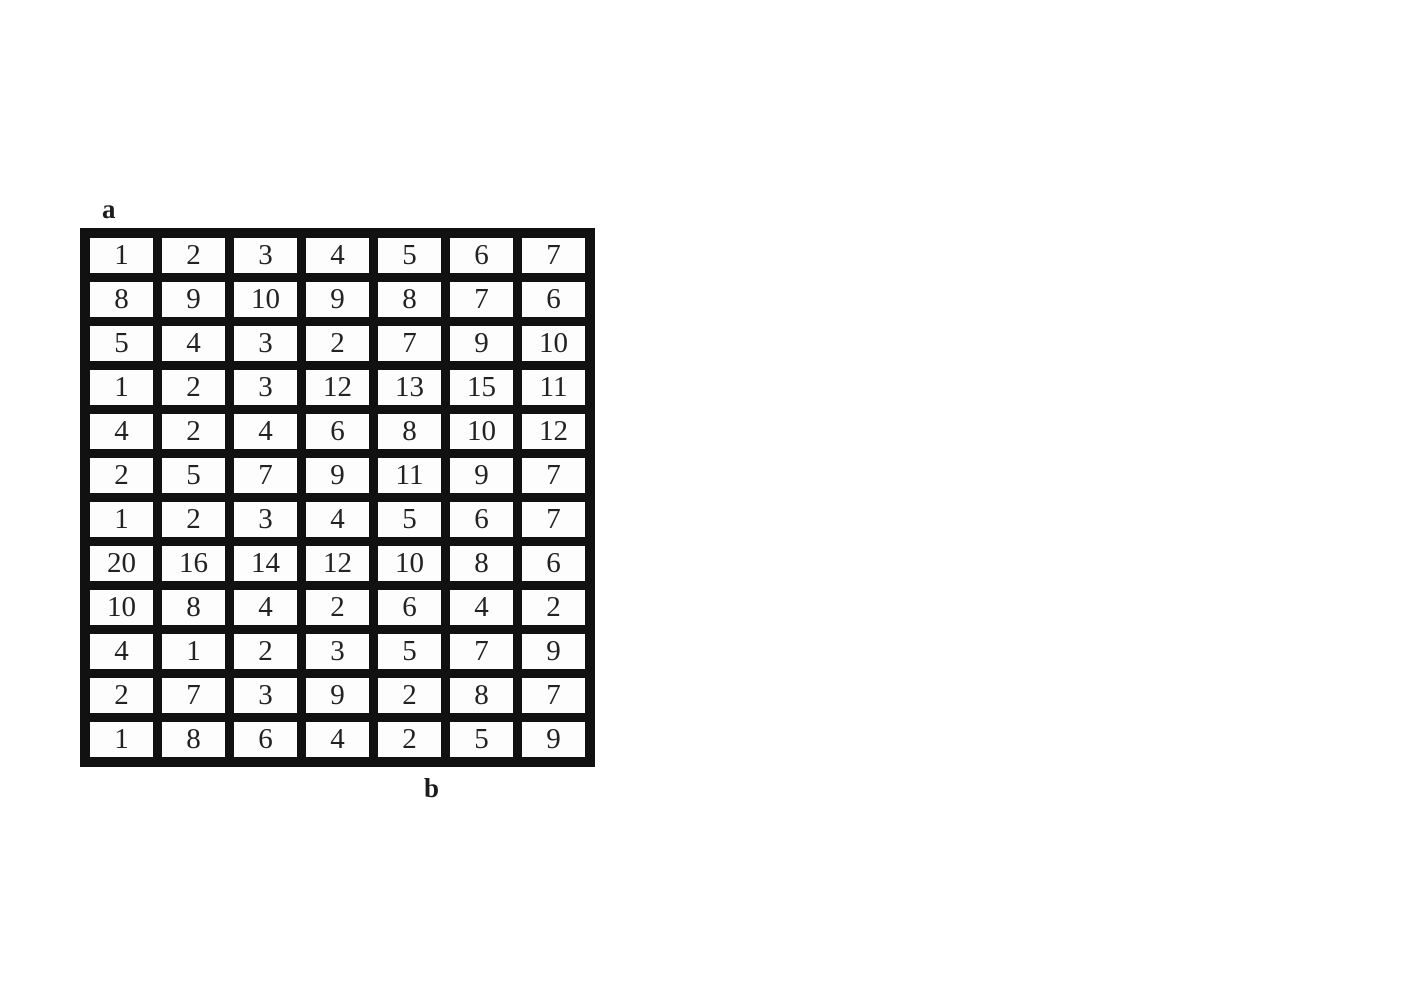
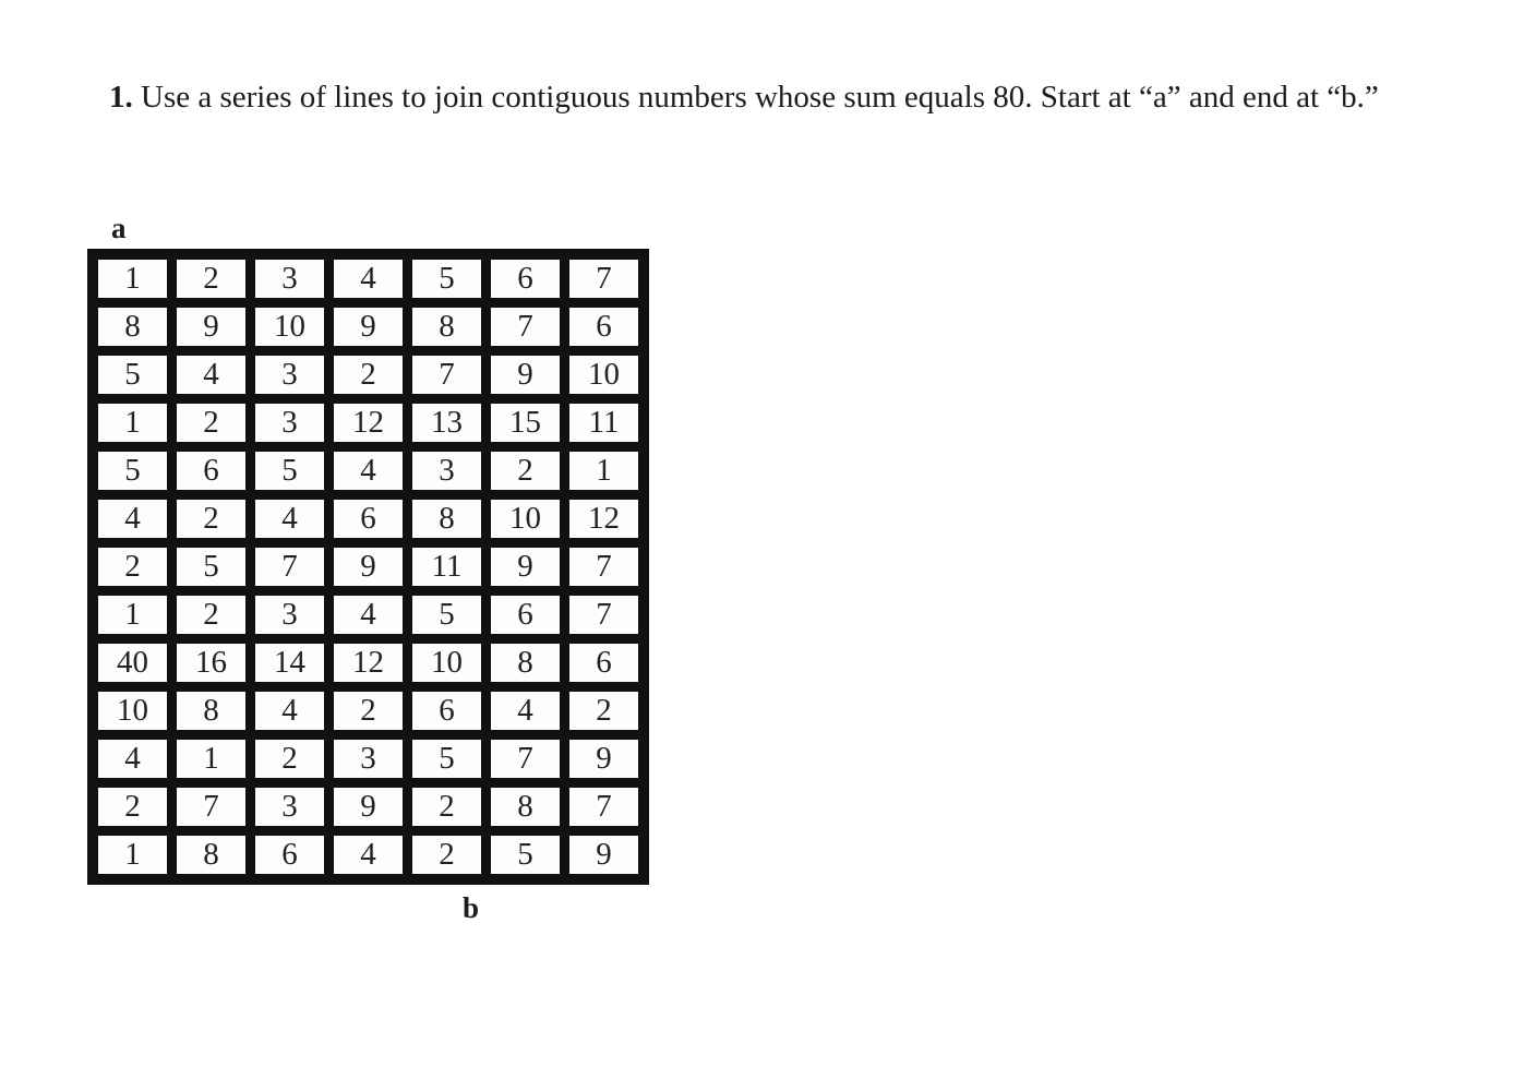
+ 1. Use a series of lines to join contiguous numbers whose sum equals 80. Start at “a” and end at “b.”
  a
  1	2	3	4	5	6	7
  8	9	10	9	8	7	6
  5	4	3	2	7	9	10
  1	2	3	12	13	15	11
+ 5	6	5	4	3	2	1
  4	2	4	6	8	10	12
  2	5	7	9	11	9	7
  1	2	3	4	5	6	7
- 20	16	14	12	10	8	6
+ 40	16	14	12	10	8	6
  10	8	4	2	6	4	2
  4	1	2	3	5	7	9
  2	7	3	9	2	8	7
  1	8	6	4	2	5	9
  b
